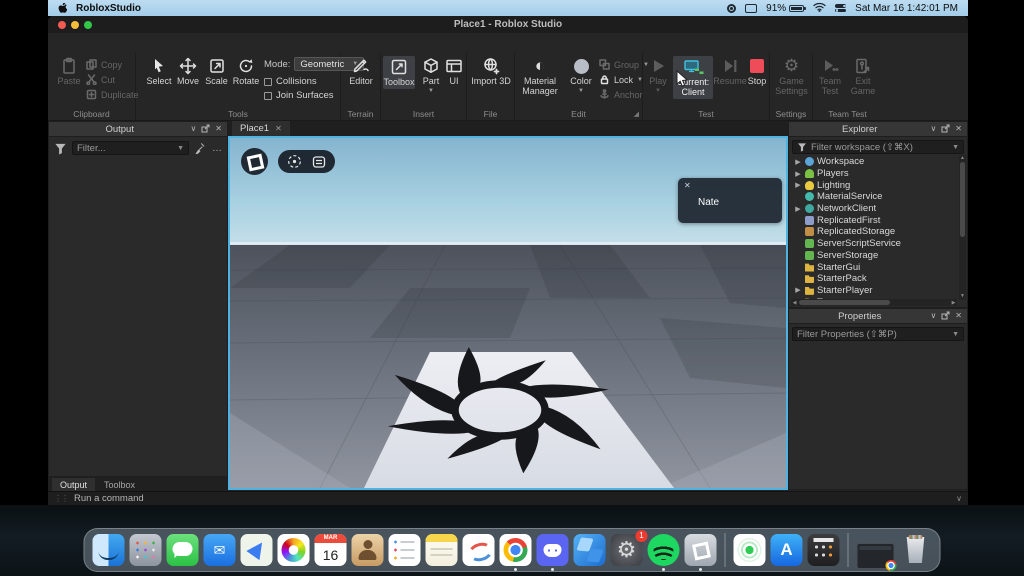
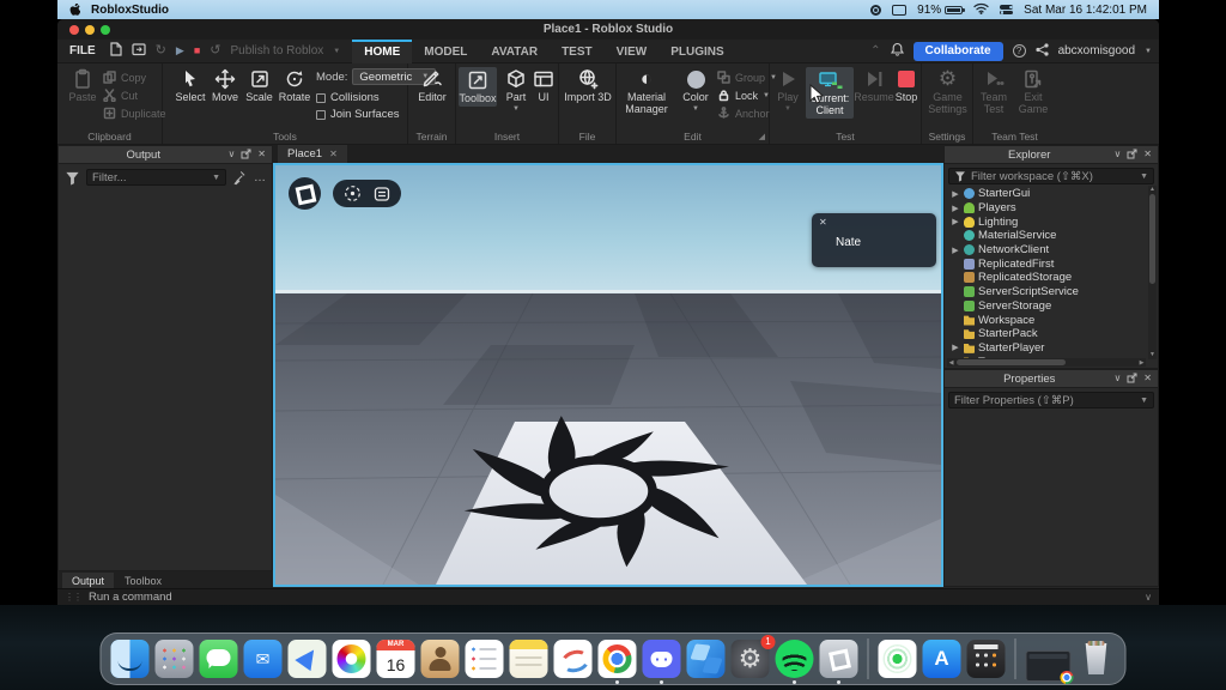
  RobloxStudio
  91%
  Sat Mar 16 1:42:01 PM
  Place1 - Roblox Studio
+ FILE
+ ↻
+ ▶
+ ■
+ ↺
+ Publish to Roblox
+ HOME
+ MODEL
+ AVATAR
+ TEST
+ VIEW
+ PLUGINS
+ ⌃
+ Collaborate
+ ?
+ abcxomisgood
  Paste
  Copy
  Cut
  Duplicate
  Clipboard
  Select
  Move
  Scale
  Rotate
  Mode:
  Geometric
  Collisions
  Join Surfaces
  Tools
  Editor
  Terrain
  Toolbox
  Part
  UI
  Insert
  Import 3D
  File
  ◐
  Material Manager
  Color
  Group
  Lock
  Anchor
  Edit
  Play
  urrent: Client
  Resume
  Stop
  Test
  ⚙
  Game Settings
  Settings
  Team Test
  Exit Game
  Team Test
  Output
  ∨
  ✕
  Filter...
  …
  Output
  Toolbox
  ⋮⋮
  Run a command
  ∨
  Place1
  ✕
  ✕
  Nate
  Explorer
  ∨
  ✕
  Filter workspace (⇧⌘X)
- Workspace
+ StarterGui
  Players
  Lighting
  MaterialService
  NetworkClient
  ReplicatedFirst
  ReplicatedStorage
  ServerScriptService
  ServerStorage
- StarterGui
+ Workspace
  StarterPack
  StarterPlayer
  Properties
  ∨
  ✕
  Filter Properties (⇧⌘P)
  ✉
  16
  ⚙
  1
  A
